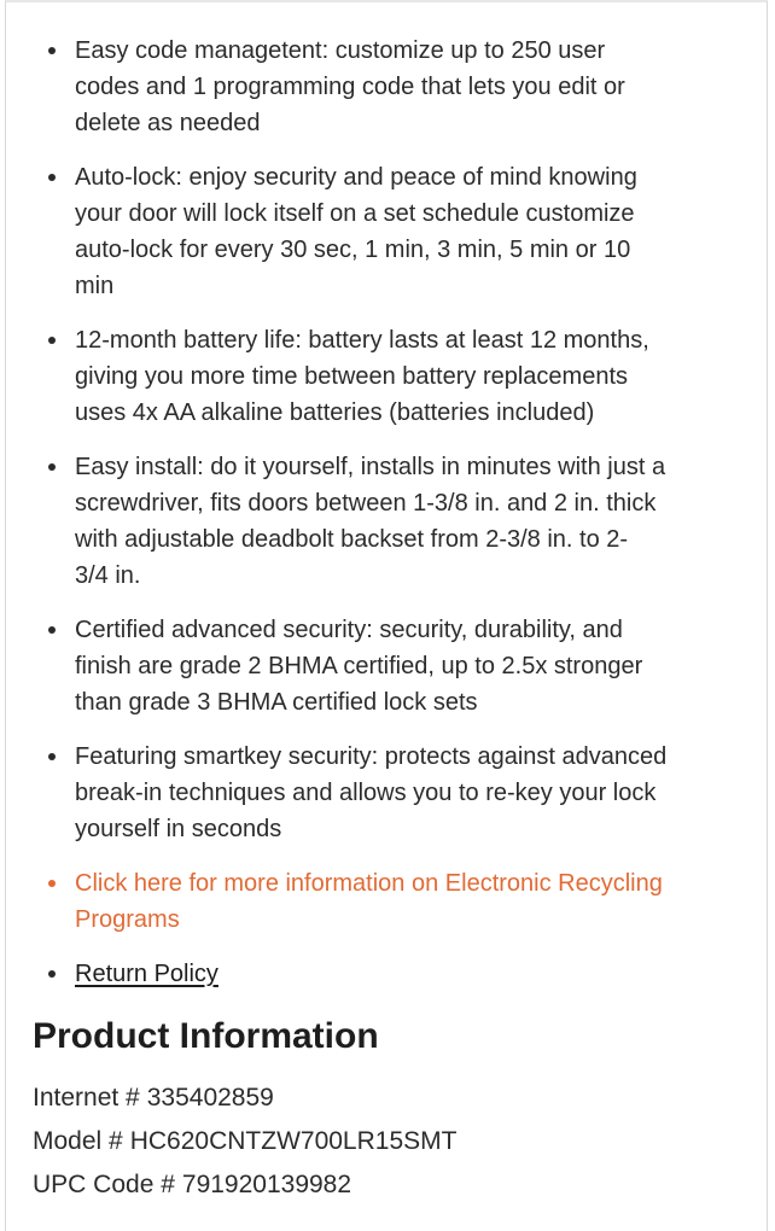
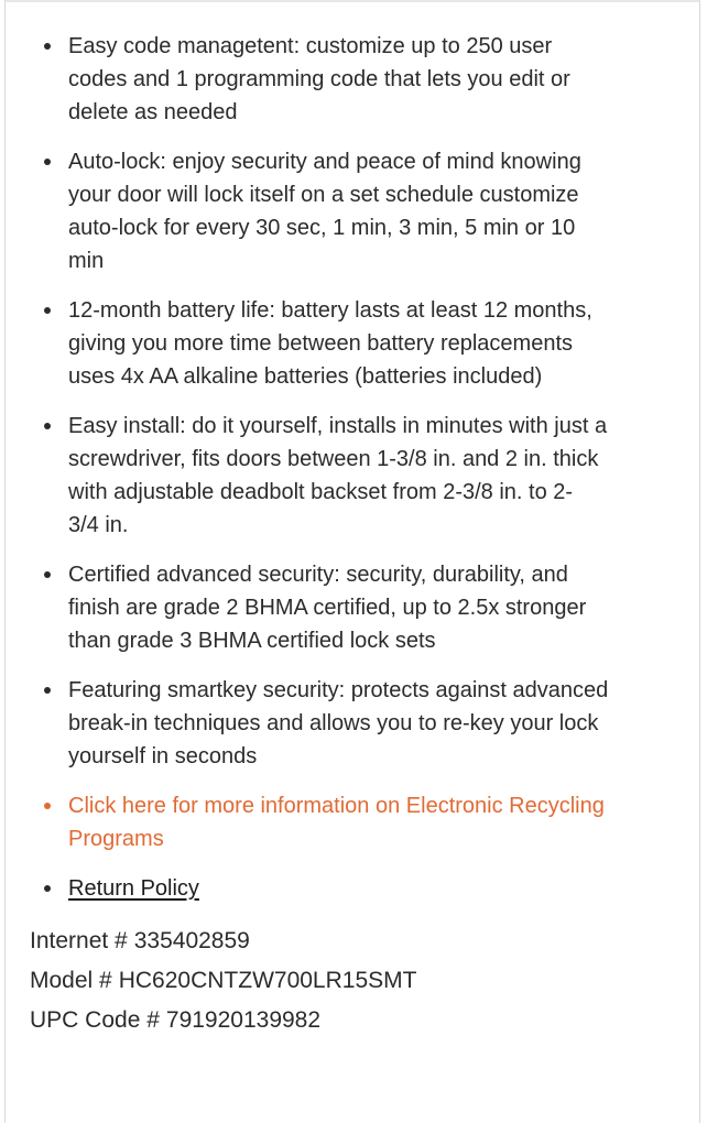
  Easy code managetent: customize up to 250 user
  codes and 1 programming code that lets you edit or
  delete as needed
  Auto-lock: enjoy security and peace of mind knowing
  your door will lock itself on a set schedule customize
  auto-lock for every 30 sec, 1 min, 3 min, 5 min or 10
  min
  12-month battery life: battery lasts at least 12 months,
  giving you more time between battery replacements
  uses 4x AA alkaline batteries (batteries included)
  Easy install: do it yourself, installs in minutes with just a
  screwdriver, fits doors between 1-3/8 in. and 2 in. thick
  with adjustable deadbolt backset from 2-3/8 in. to 2-
  3/4 in.
  Certified advanced security: security, durability, and
  finish are grade 2 BHMA certified, up to 2.5x stronger
  than grade 3 BHMA certified lock sets
  Featuring smartkey security: protects against advanced
  break-in techniques and allows you to re-key your lock
  yourself in seconds
  Click here for more information on Electronic Recycling
  Programs
  Return Policy
- Product Information
  Internet #
  335402859
  Model #
  HC620CNTZW700LR15SMT
  UPC Code #
  791920139982
